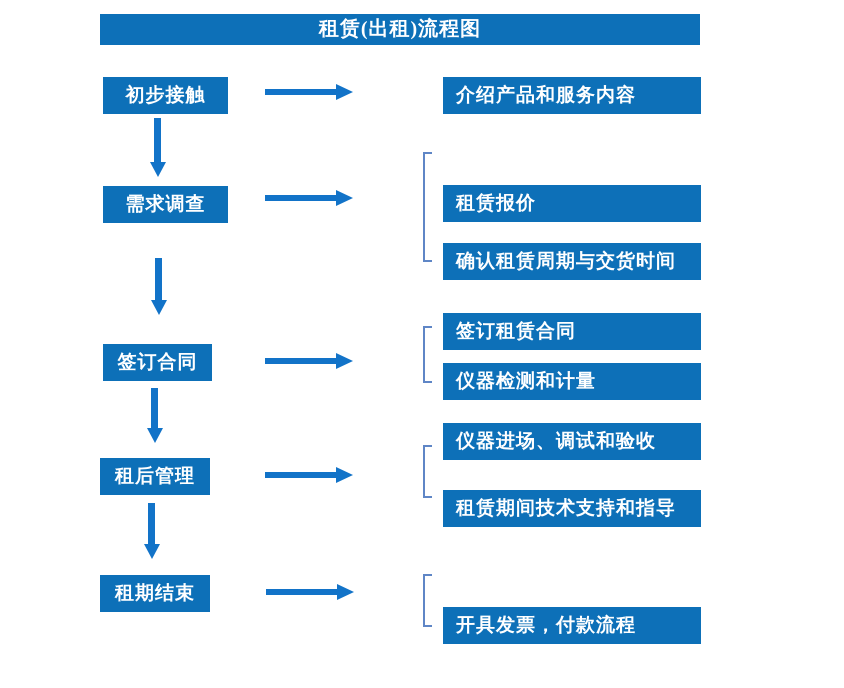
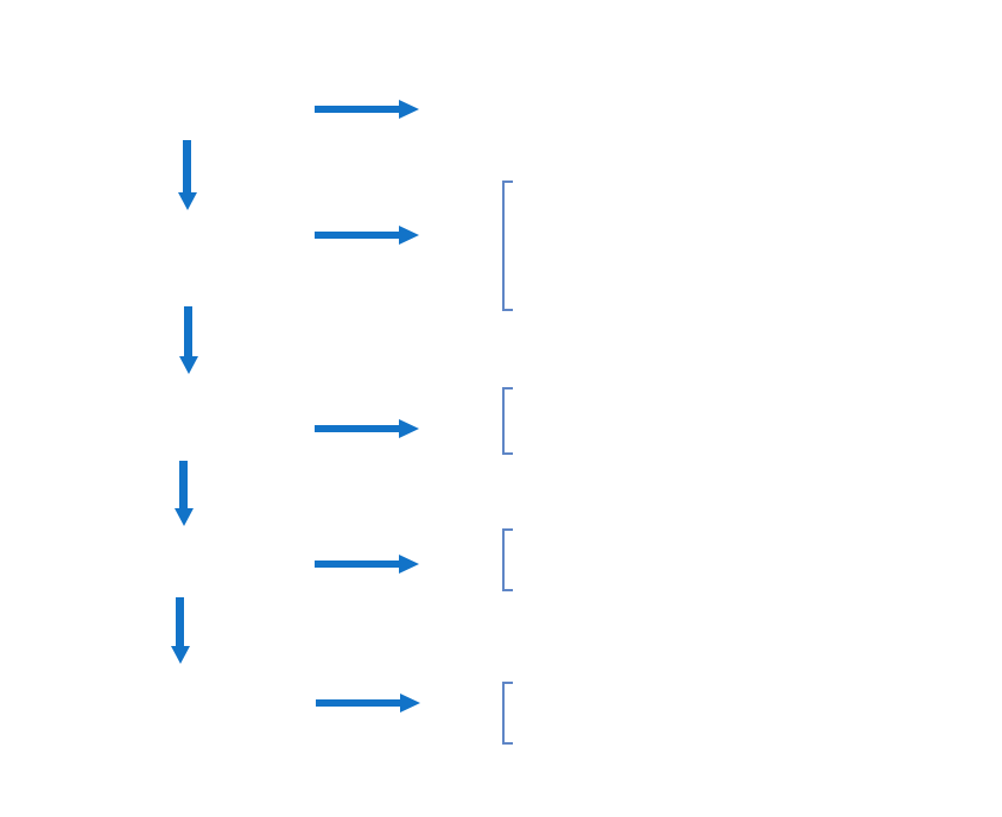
- 租赁(出租)流程图
- 初步接触
- 需求调查
- 签订合同
- 租后管理
- 租期结束
- 介绍产品和服务内容
- 租赁报价
- 确认租赁周期与交货时间
- 签订租赁合同
- 仪器检测和计量
- 仪器进场、调试和验收
- 租赁期间技术支持和指导
- 开具发票，付款流程
